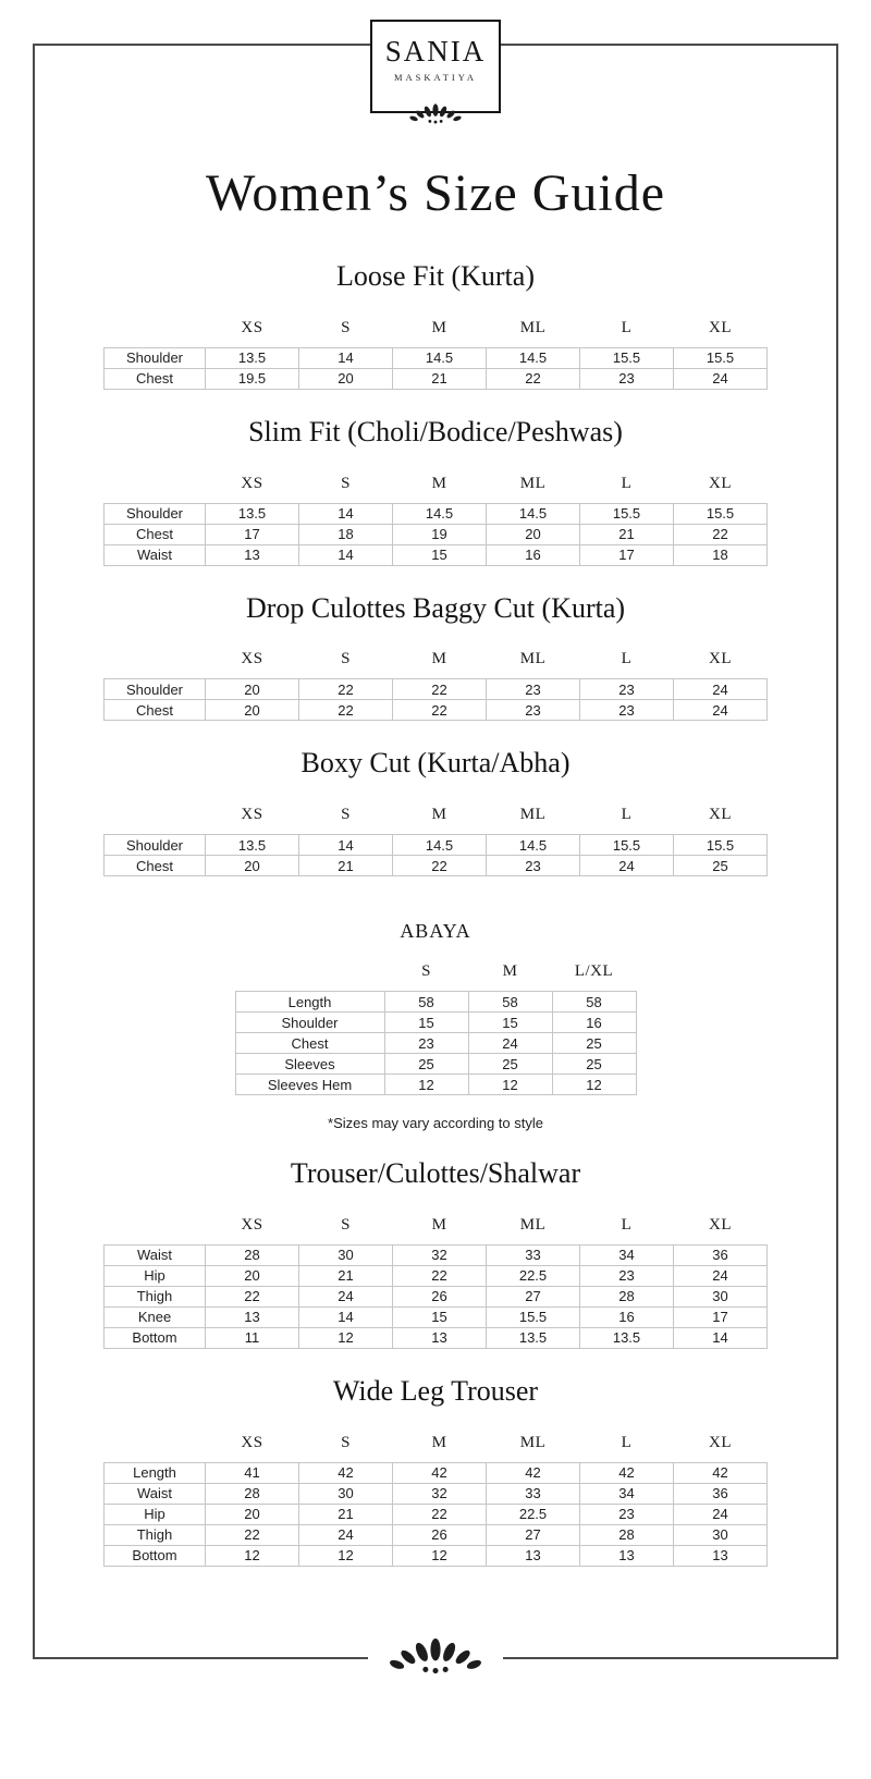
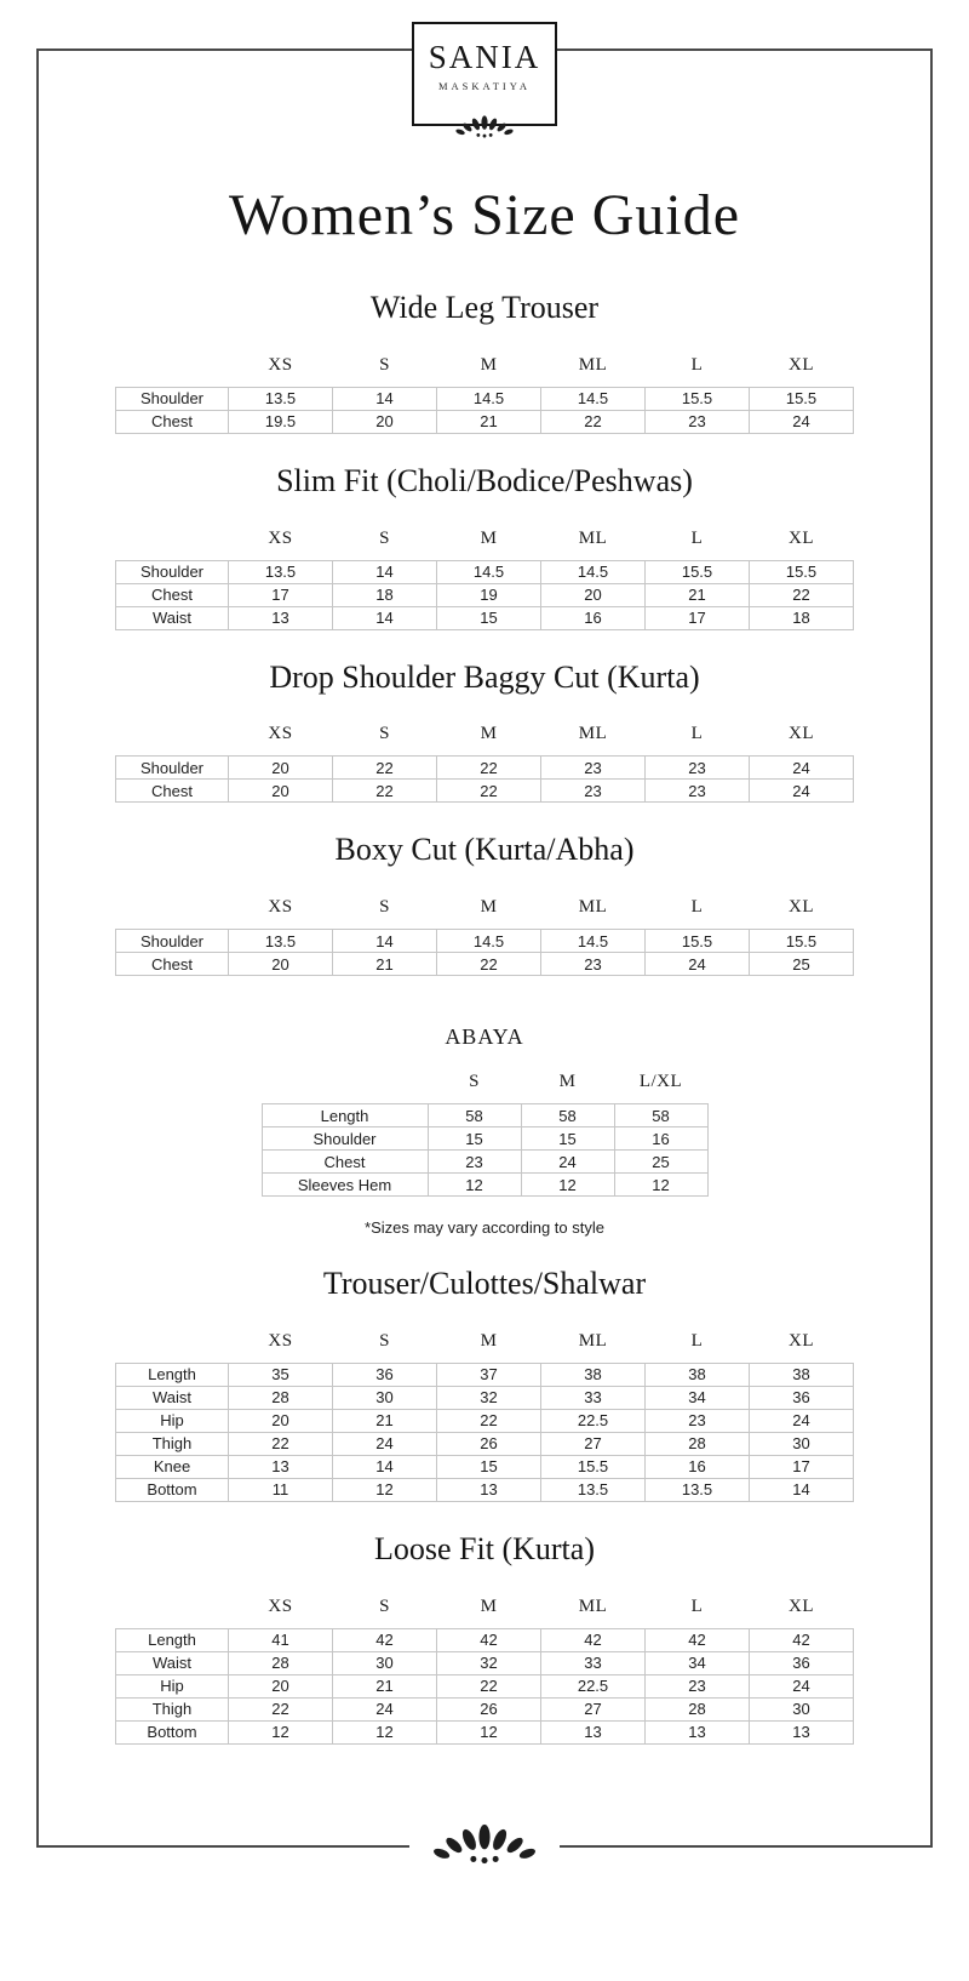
  SANIA
  MASKATIYA
  Women’s Size Guide
- Loose Fit (Kurta)
+ Wide Leg Trouser
  	XS	S	M	ML	L	XL
  Shoulder	13.5	14	14.5	14.5	15.5	15.5
  Chest	19.5	20	21	22	23	24
  Slim Fit (Choli/Bodice/Peshwas)
  	XS	S	M	ML	L	XL
  Shoulder	13.5	14	14.5	14.5	15.5	15.5
  Chest	17	18	19	20	21	22
  Waist	13	14	15	16	17	18
- Drop Culottes Baggy Cut (Kurta)
+ Drop Shoulder Baggy Cut (Kurta)
  	XS	S	M	ML	L	XL
  Shoulder	20	22	22	23	23	24
  Chest	20	22	22	23	23	24
  Boxy Cut (Kurta/Abha)
  	XS	S	M	ML	L	XL
  Shoulder	13.5	14	14.5	14.5	15.5	15.5
  Chest	20	21	22	23	24	25
  ABAYA
  	S	M	L/XL
  Length	58	58	58
  Shoulder	15	15	16
  Chest	23	24	25
- Sleeves	25	25	25
  Sleeves Hem	12	12	12
  *Sizes may vary according to style
  Trouser/Culottes/Shalwar
  	XS	S	M	ML	L	XL
+ Length	35	36	37	38	38	38
  Waist	28	30	32	33	34	36
  Hip	20	21	22	22.5	23	24
  Thigh	22	24	26	27	28	30
  Knee	13	14	15	15.5	16	17
  Bottom	11	12	13	13.5	13.5	14
- Wide Leg Trouser
+ Loose Fit (Kurta)
  	XS	S	M	ML	L	XL
  Length	41	42	42	42	42	42
  Waist	28	30	32	33	34	36
  Hip	20	21	22	22.5	23	24
  Thigh	22	24	26	27	28	30
  Bottom	12	12	12	13	13	13
